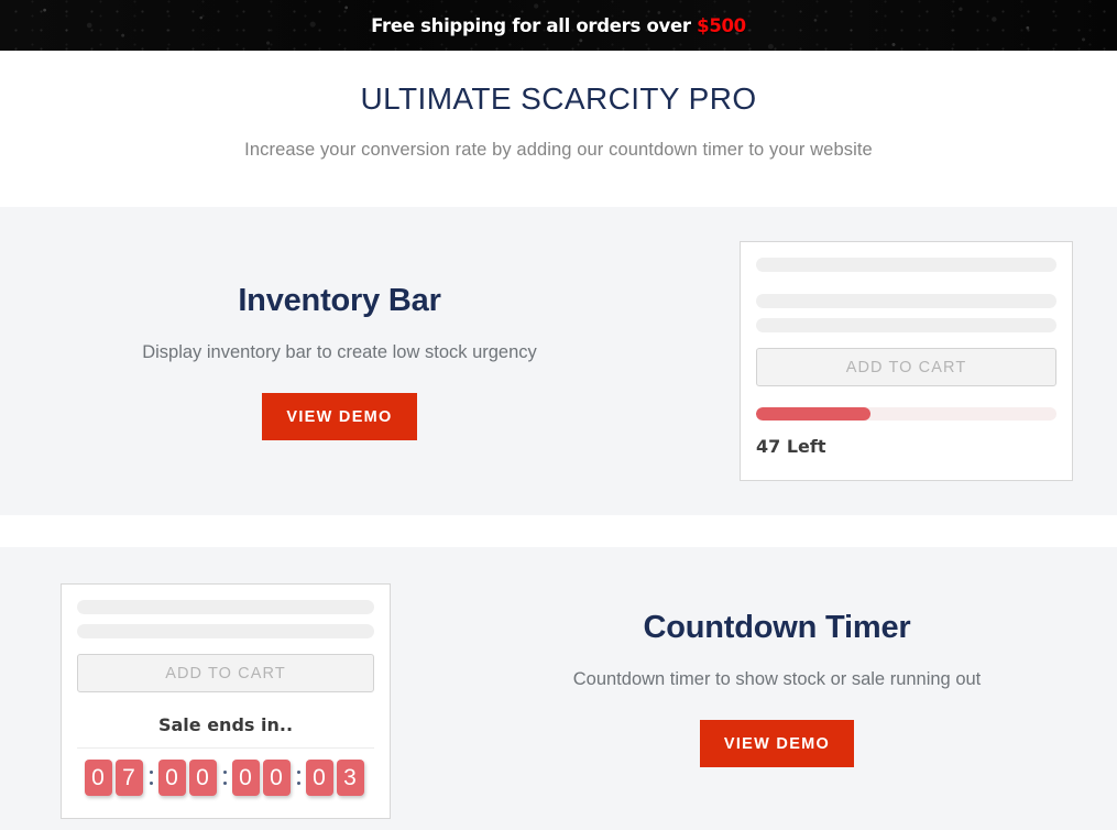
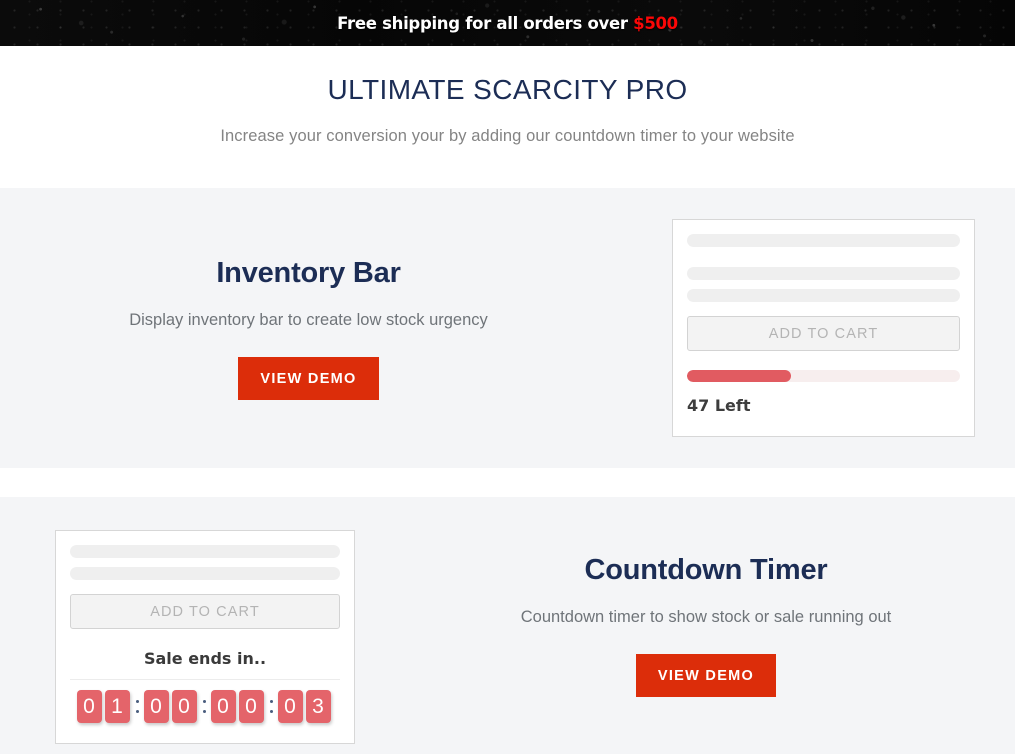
  Free shipping for all orders over $500
  ULTIMATE SCARCITY PRO
- Increase your conversion rate by adding our countdown timer to your website
+ Increase your conversion your by adding our countdown timer to your website
  Inventory Bar
  Display inventory bar to create low stock urgency
  VIEW DEMO
  Countdown Timer
  Countdown timer to show stock or sale running out
  VIEW DEMO
  ADD TO CART
  47 Left
  ADD TO CART
  Sale ends in..
  0
- 7
+ 1
  0
  0
  0
  0
  0
  3
